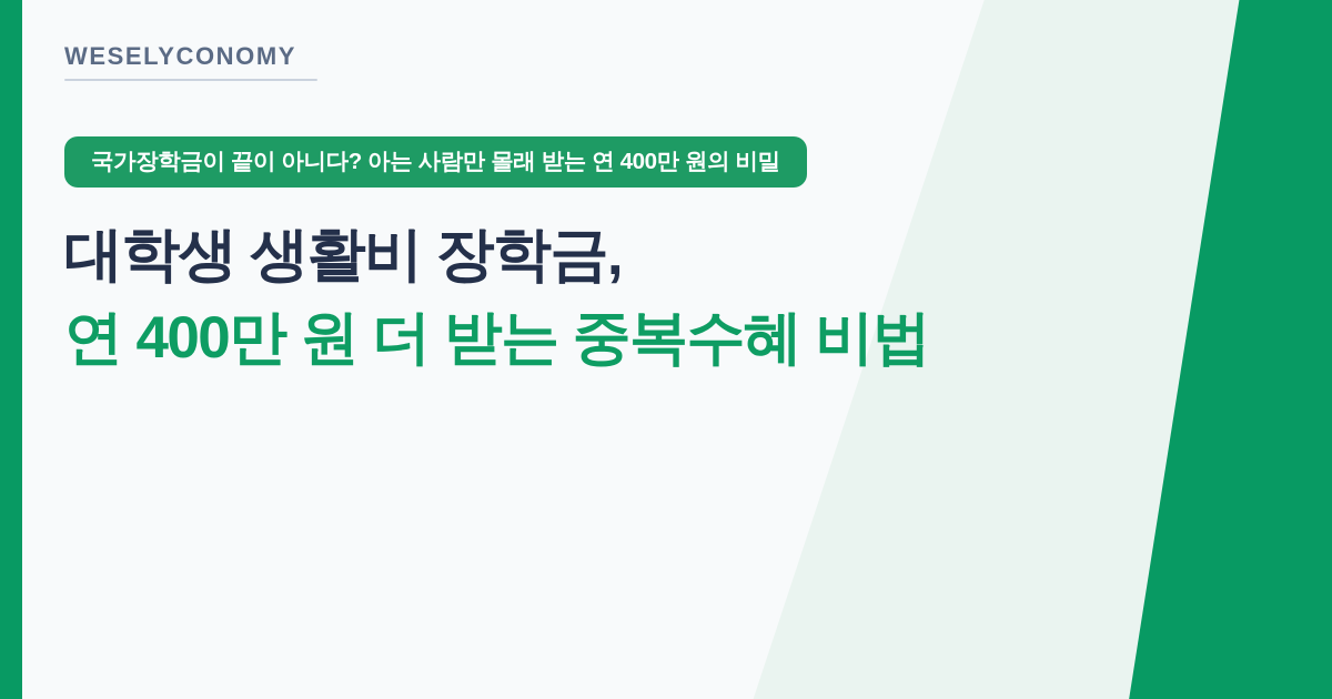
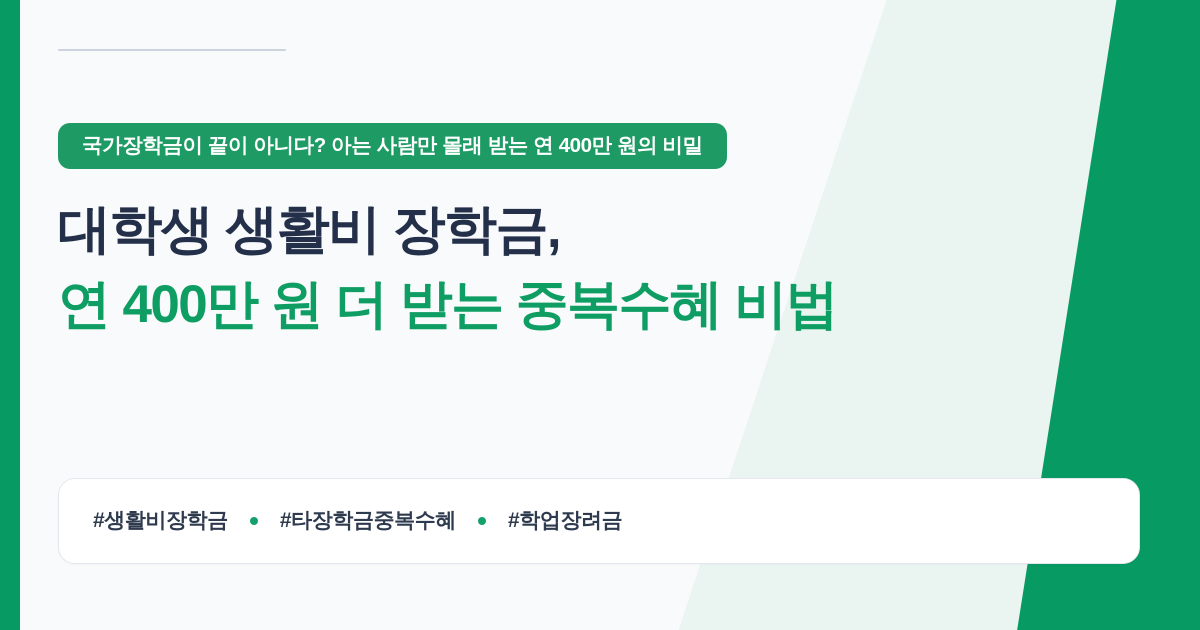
- WESELYCONOMY
  국가장학금이 끝이 아니다? 아는 사람만 몰래 받는 연 400만 원의 비밀
  대학생 생활비 장학금,
  연 400만 원 더 받는 중복수혜 비법
+ #생활비장학금
+ #타장학금중복수혜
+ #학업장려금
